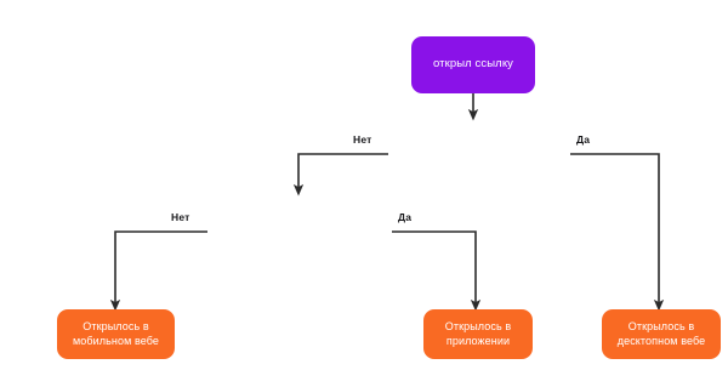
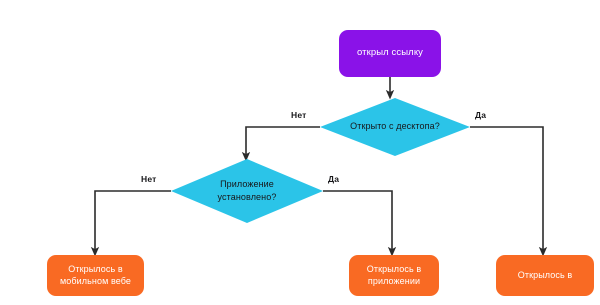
  открыл ссылку
+ Открыто с десктопа?
+ Приложение
+ установлено?
  Открылось в
  мобильном вебе
  Открылось в
  приложении
  Открылось в
- десктопном вебе
  Нет
  Да
  Нет
  Да
